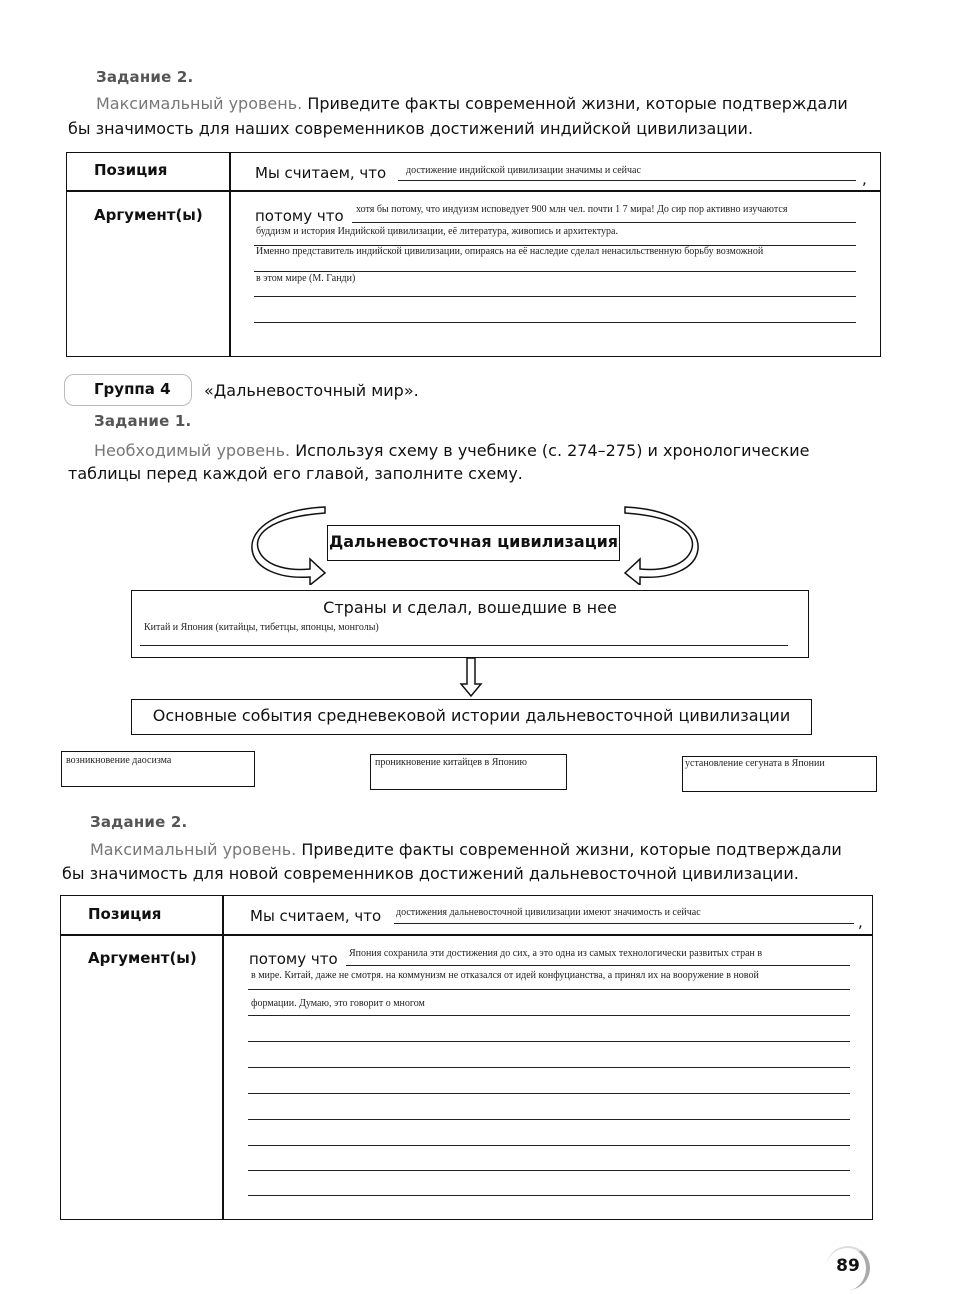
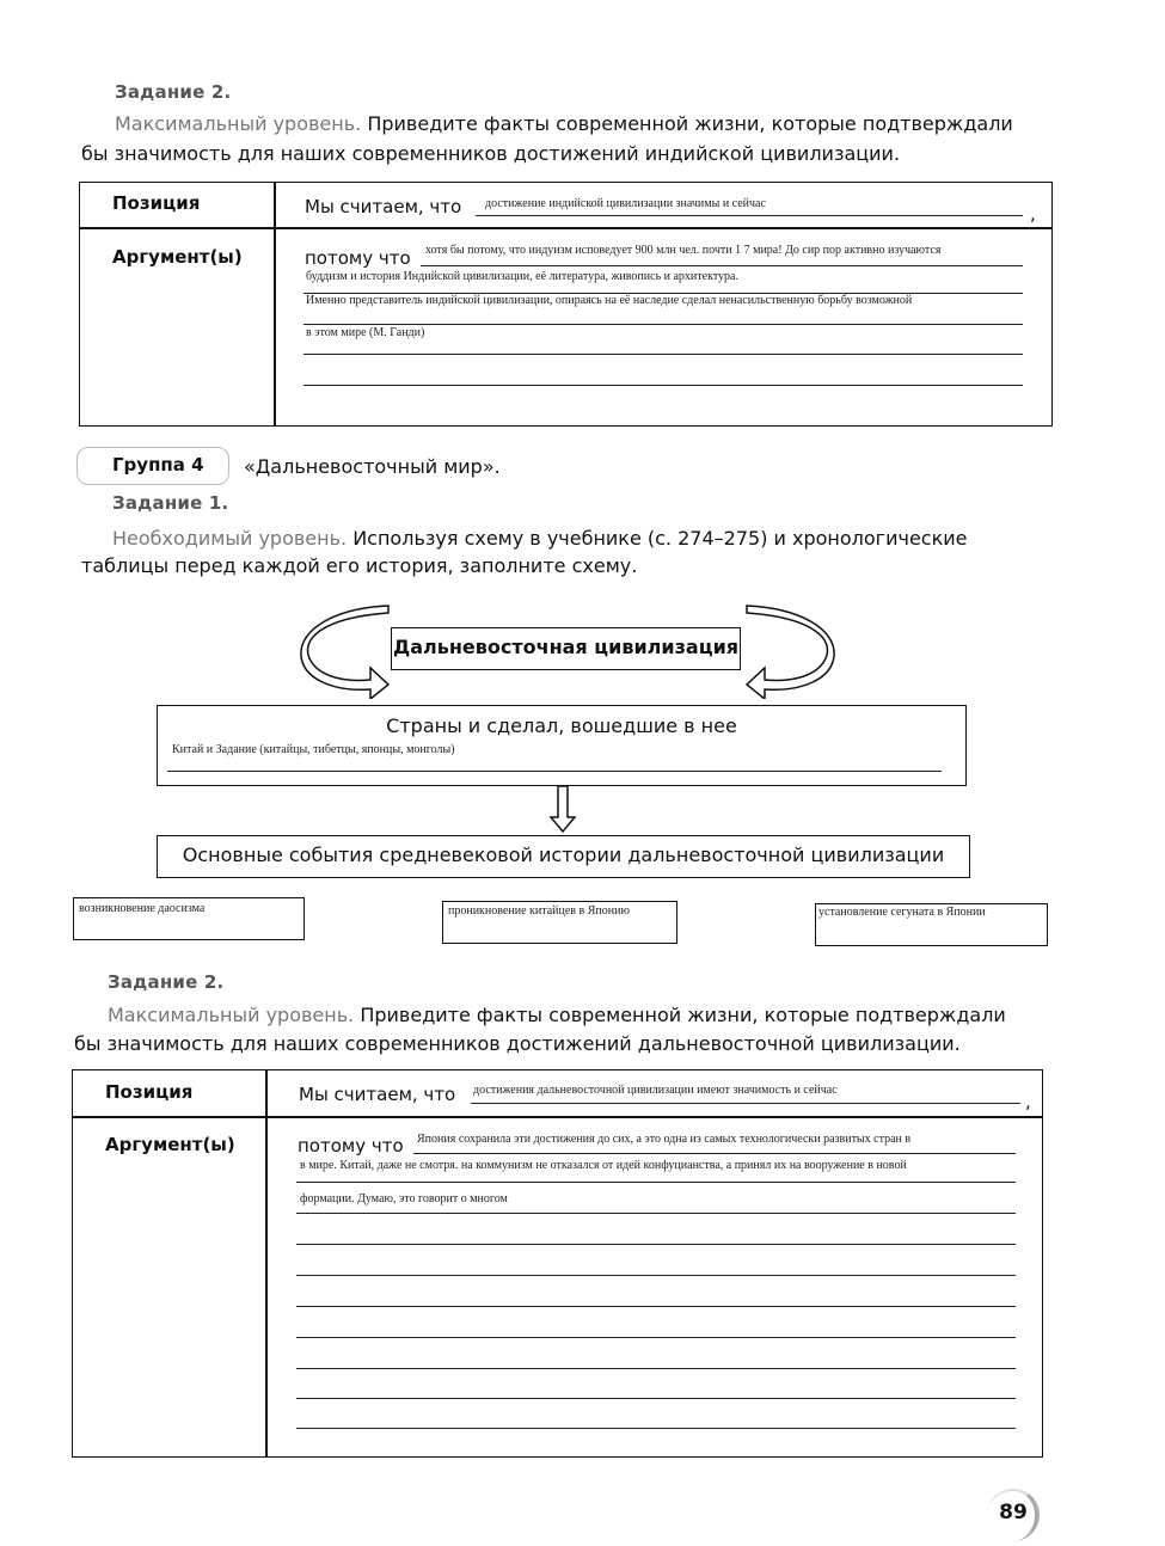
  Задание 2.
  Максимальный уровень. Приведите факты современной жизни, которые подтверждали
  бы значимость для наших современников достижений индийской цивилизации.
  Позиция
  Аргумент(ы)
  Мы считаем, что
  достижение индийской цивилизации значимы и сейчас
  ,
  потому что
  хотя бы потому, что индуизм исповедует 900 млн чел. почти 1 7 мира! До сир пор активно изучаются
  буддизм и история Индийской цивилизации, её литература, живопись и архитектура.
  Именно представитель индийской цивилизации, опираясь на её наследие сделал ненасильственную борьбу возможной
  в этом мире (М. Ганди)
  Группа 4
  «Дальневосточный мир».
  Задание 1.
  Необходимый уровень. Используя схему в учебнике (с. 274–275) и хронологические
- таблицы перед каждой его главой, заполните схему.
+ таблицы перед каждой его история, заполните схему.
  Дальневосточная цивилизация
  Страны и сделал, вошедшие в нее
- Китай и Япония (китайцы, тибетцы, японцы, монголы)
+ Китай и Задание (китайцы, тибетцы, японцы, монголы)
  Основные события средневековой истории дальневосточной цивилизации
  возникновение даосизма
  проникновение китайцев в Японию
  установление сегуната в Японии
  Задание 2.
  Максимальный уровень. Приведите факты современной жизни, которые подтверждали
- бы значимость для новой современников достижений дальневосточной цивилизации.
+ бы значимость для наших современников достижений дальневосточной цивилизации.
  Позиция
  Аргумент(ы)
  Мы считаем, что
  достижения дальневосточной цивилизации имеют значимость и сейчас
  ,
  потому что
  Япония сохранила эти достижения до сих, а это одна из самых технологически развитых стран в
  в мире. Китай, даже не смотря. на коммунизм не отказался от идей конфуцианства, а принял их на вооружение в новой
  формации. Думаю, это говорит о многом
  89
